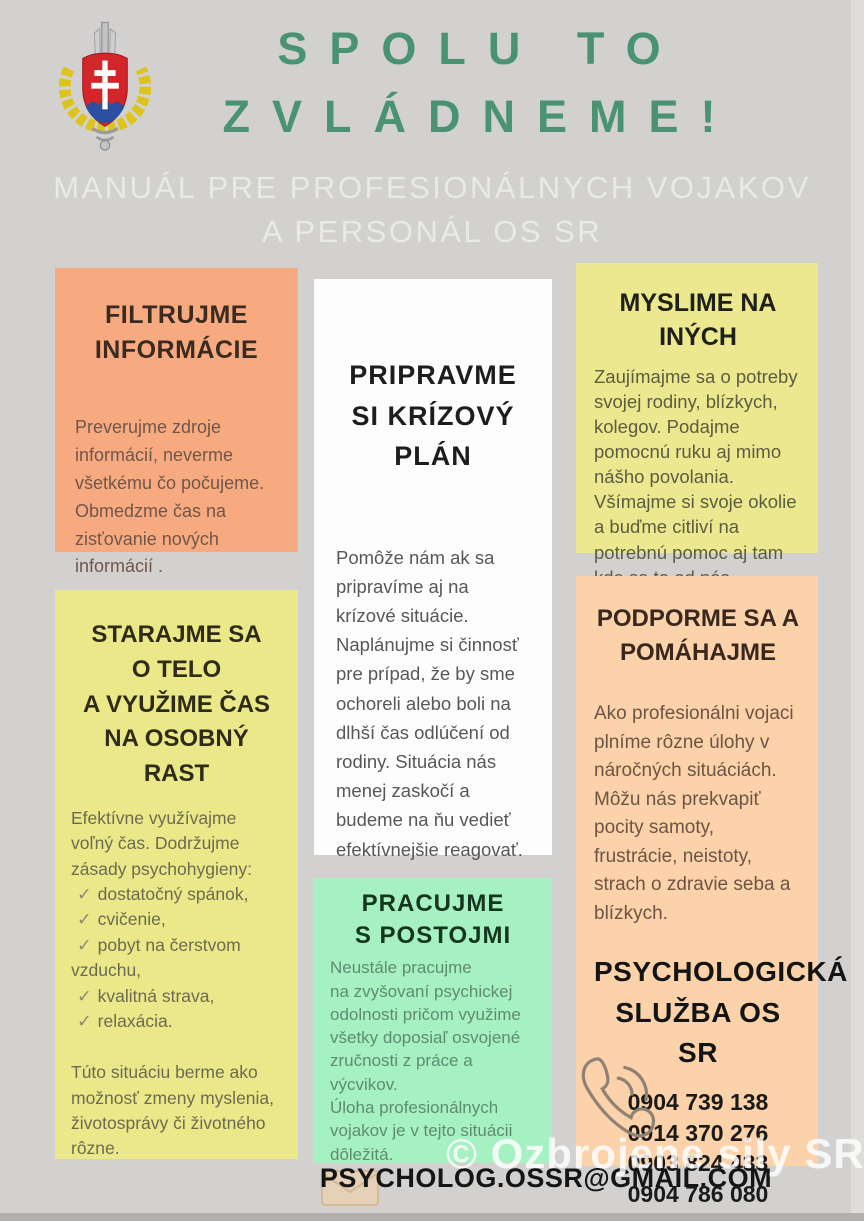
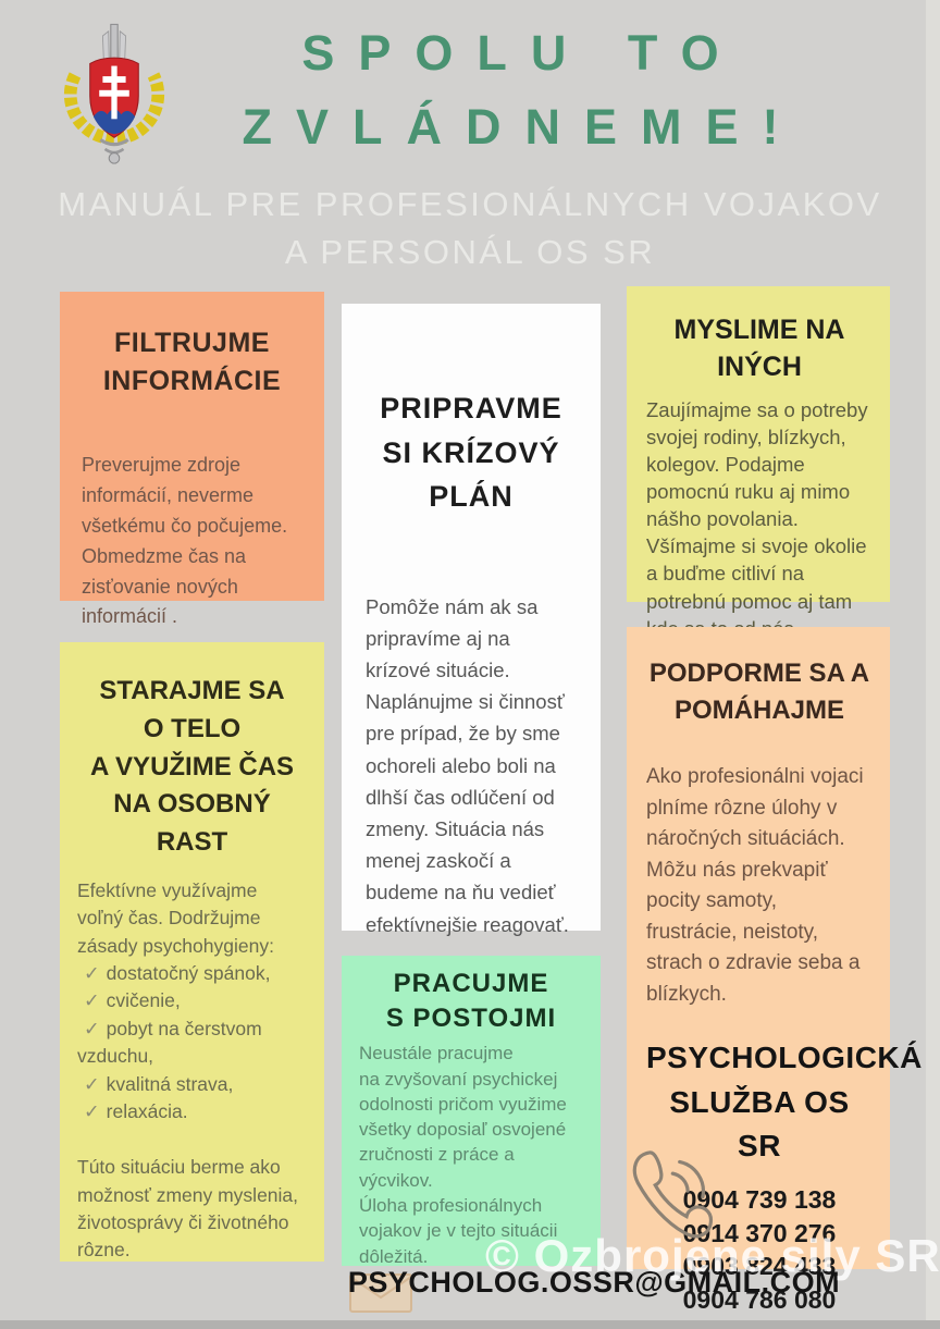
  SPOLU TO
  ZVLÁDNEME!
  MANUÁL PRE PROFESIONÁLNYCH VOJAKOV
  A PERSONÁL OS SR
  FILTRUJME
  INFORMÁCIE
  Preverujme zdroje informácií, neverme všetkému čo počujeme. Obmedzme čas na zisťovanie nových informácií .
  STARAJME SA
  O TELO
  A VYUŽIME ČAS
  NA OSOBNÝ
  RAST
  Efektívne využívajme voľný čas. Dodržujme zásady psychohygieny:
  ✓ dostatočný spánok,
  ✓ cvičenie,
  ✓ pobyt na čerstvom vzduchu,
  ✓ kvalitná strava,
  ✓ relaxácia.
  Túto situáciu berme ako možnosť zmeny myslenia, životosprávy či životného rôzne.
  PRIPRAVME
  SI KRÍZOVÝ
  PLÁN
- Pomôže nám ak sa pripravíme aj na krízové situácie. Naplánujme si činnosť pre prípad, že by sme ochoreli alebo boli na dlhší čas odlúčení od rodiny. Situácia nás menej zaskočí a budeme na ňu vedieť efektívnejšie reagovať.
+ Pomôže nám ak sa pripravíme aj na krízové situácie. Naplánujme si činnosť pre prípad, že by sme ochoreli alebo boli na dlhší čas odlúčení od zmeny. Situácia nás menej zaskočí a budeme na ňu vedieť efektívnejšie reagovať.
  PRACUJME
  S POSTOJMI
  Neustále pracujme
  na zvyšovaní psychickej
  odolnosti pričom využime
  všetky doposiaľ osvojené
  zručnosti z práce a
  výcvikov.
  Úloha profesionálnych
  vojakov je v tejto situácii
  dôležitá.
  MYSLIME NA
  INÝCH
  Zaujímajme sa o potreby svojej rodiny, blízkych, kolegov. Podajme pomocnú ruku aj mimo nášho povolania. Všímajme si svoje okolie a buďme citliví na potrebnú pomoc aj tam
  PODPORME SA A
  POMÁHAJME
  Ako profesionálni vojaci plníme rôzne úlohy v náročných situáciách. Môžu nás prekvapiť pocity samoty, frustrácie, neistoty, strach o zdravie seba a blízkych.
  PSYCHOLOGICKÁ
  SLUŽBA OS SR
  0904 739 138
  014 370 276
  0903 824 433
  0904 786 080
  PSYCHOLOG.OSSR@GMAIL.COM
  © Ozbrojene sily SR
